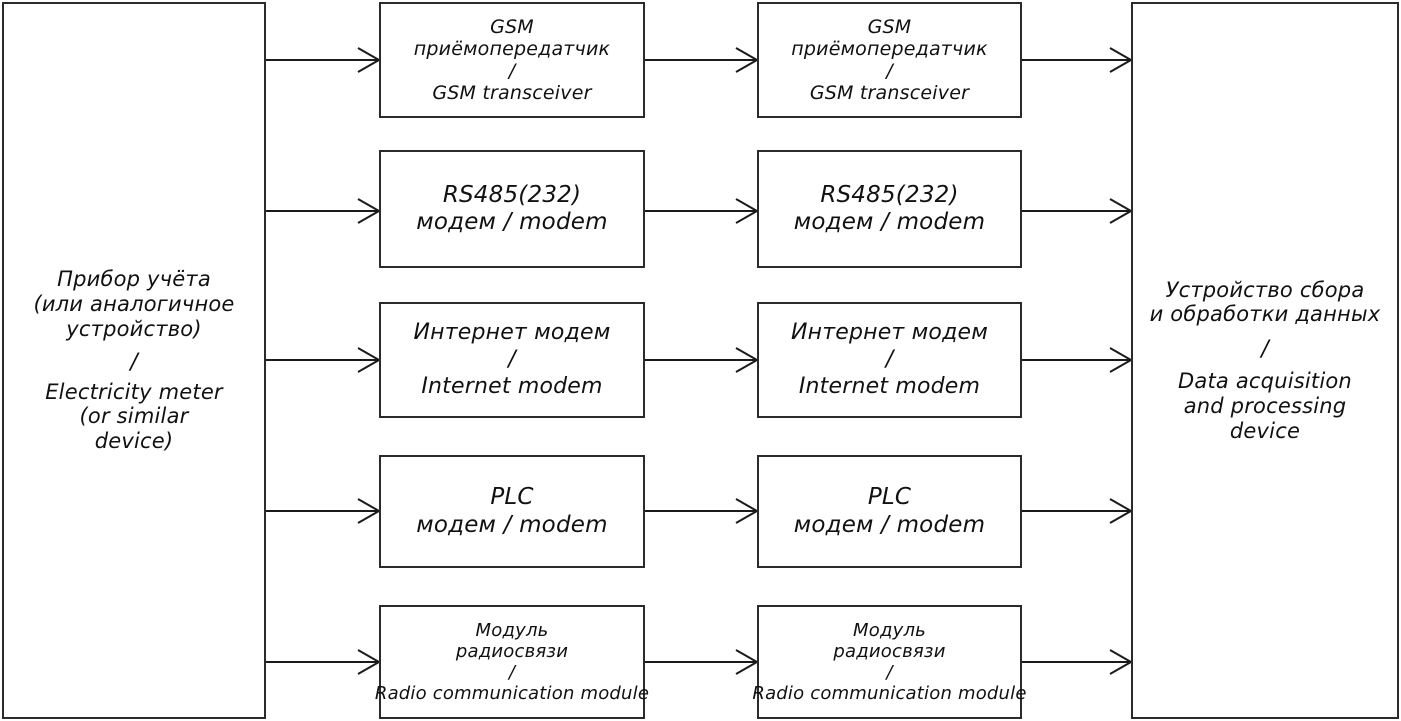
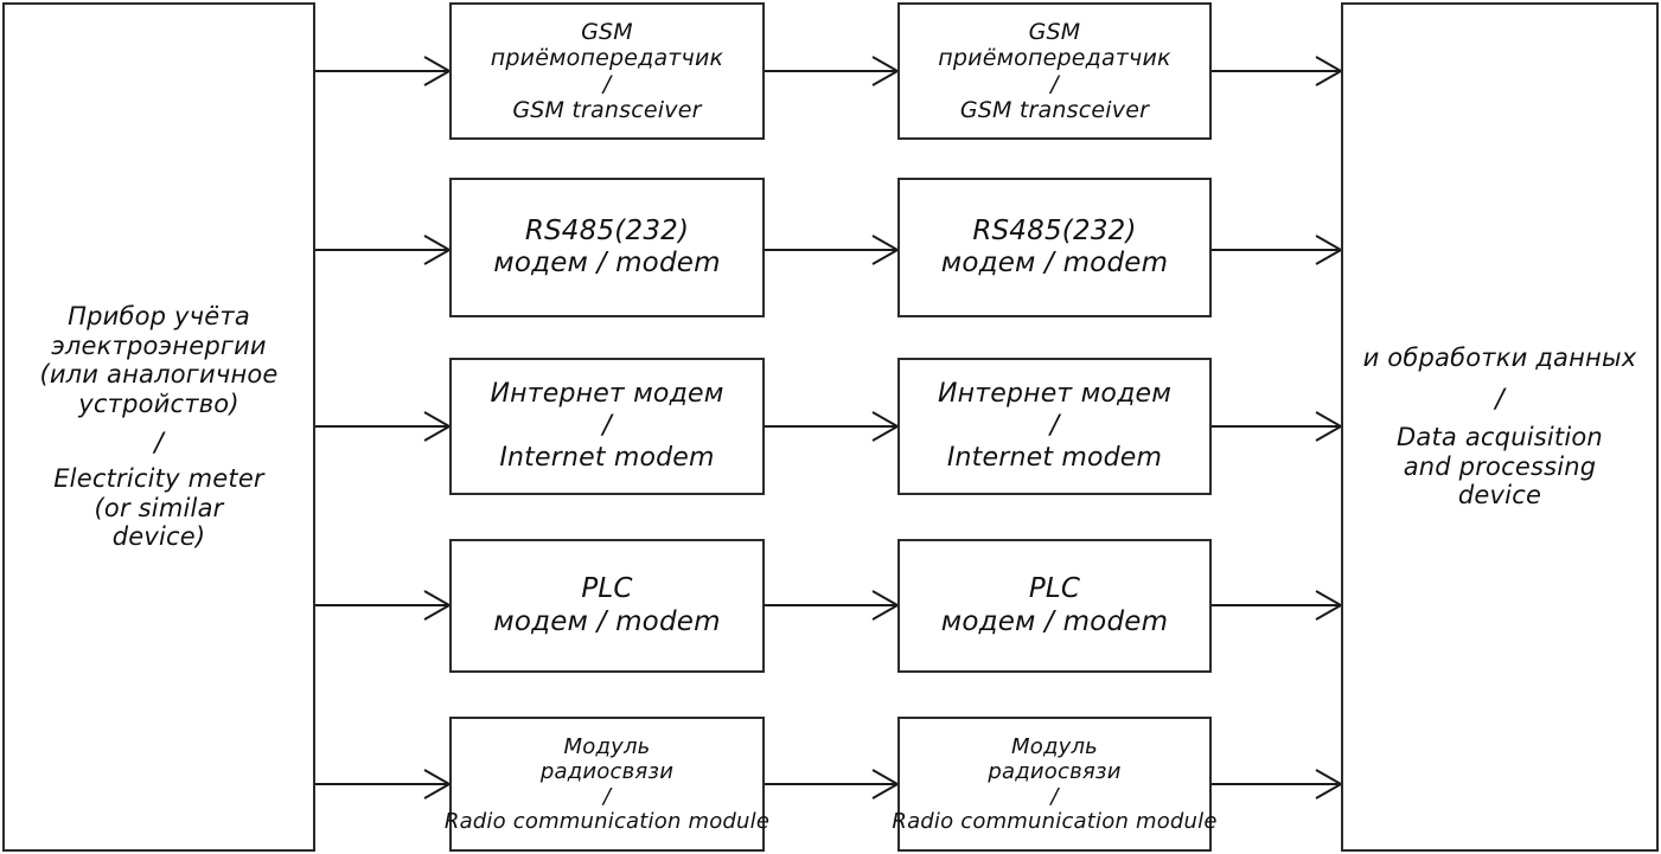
  Прибор учёта
+ электроэнергии
  (или аналогичное
  устройство)
  /
  Electricity meter
  (or similar
  device)
  GSM
  приёмопередатчик
  /
  GSM transceiver
  RS485(232)
  модем / modem
  Интернет модем
  /
  Internet modem
  PLC
  модем / modem
  Модуль
  радиосвязи
  /
  Radio communication module
  GSM
  приёмопередатчик
  /
  GSM transceiver
  RS485(232)
  модем / modem
  Интернет модем
  /
  Internet modem
  PLC
  модем / modem
  Модуль
  радиосвязи
  /
  Radio communication module
- Устройство сбора
  и обработки данных
  /
  Data acquisition
  and processing
  device
